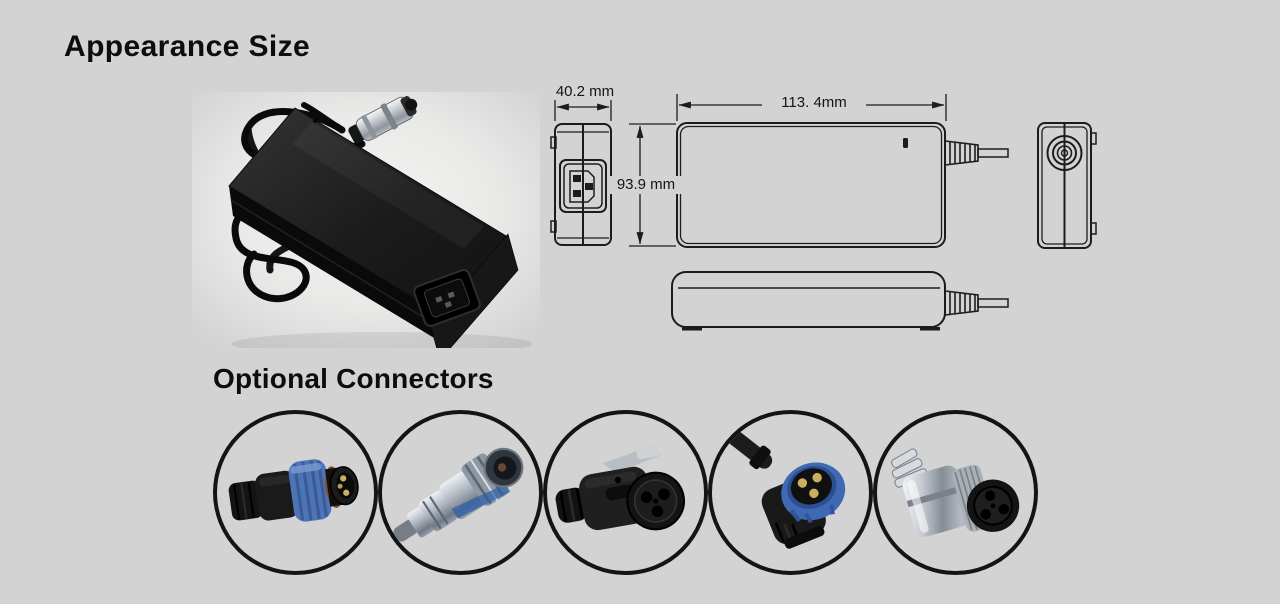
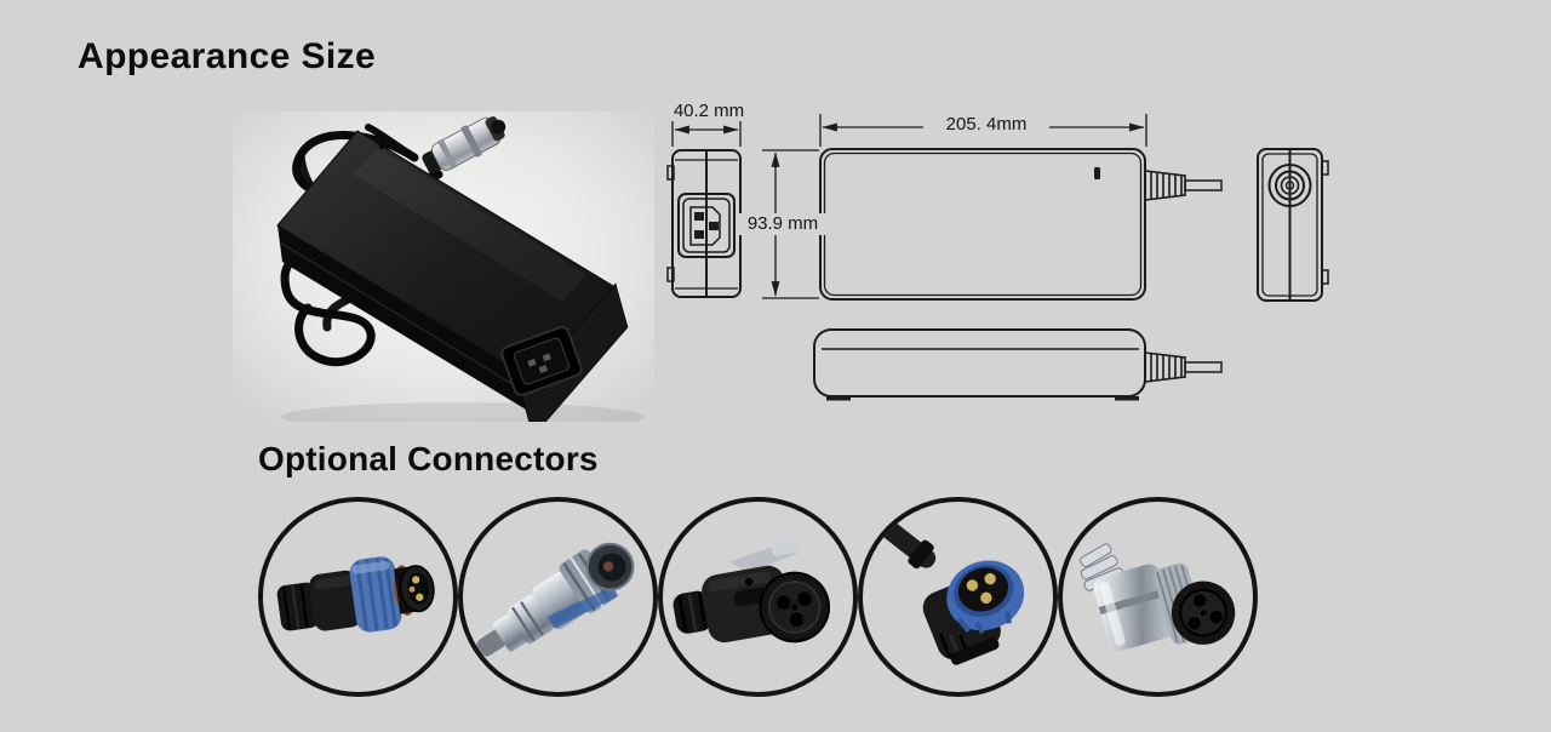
  Appearance Size
  40.2 mm
- 113. 4mm
+ 205. 4mm
  93.9 mm
  Optional Connectors
